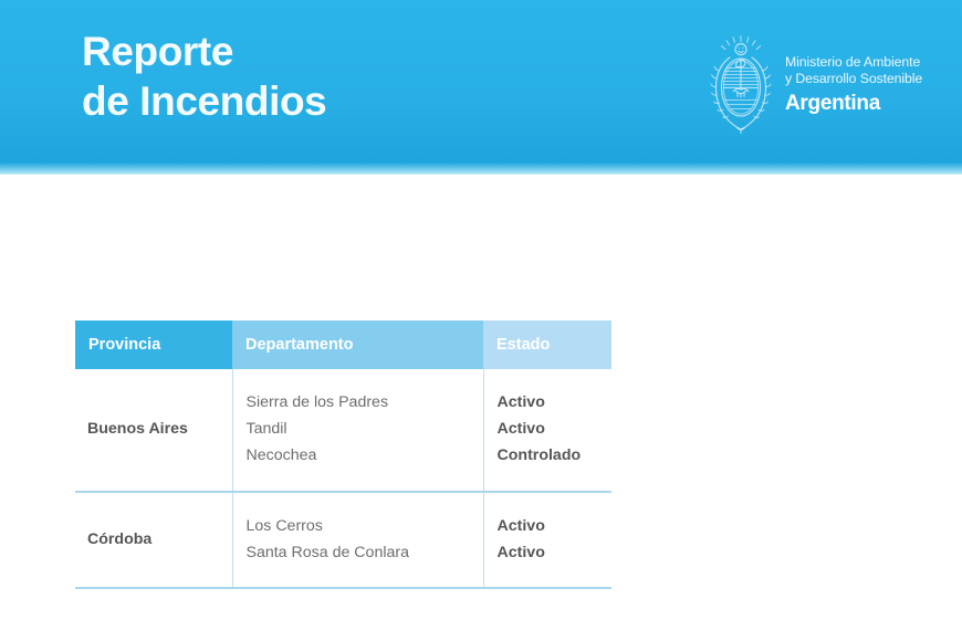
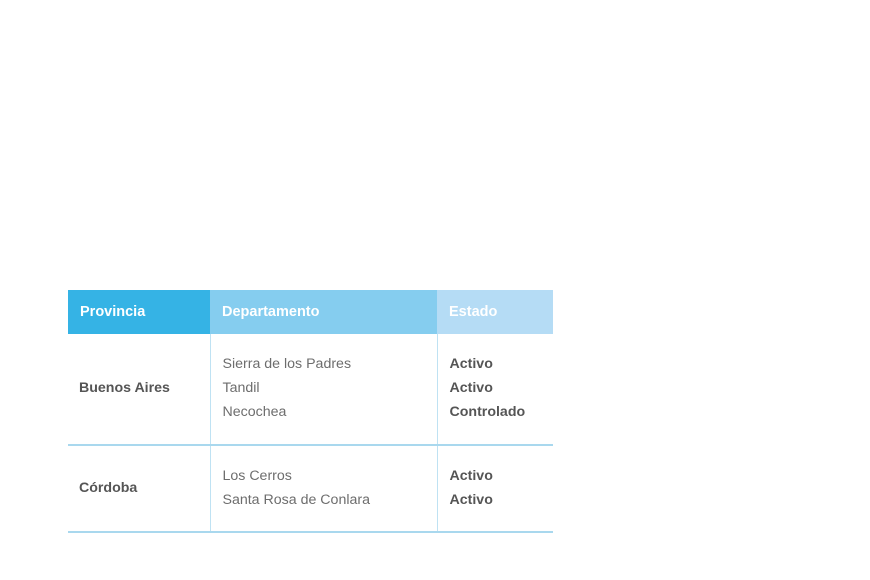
- Reporte
- de Incendios
- Ministerio de Ambiente
- y Desarrollo Sostenible
- Argentina
  Provincia	Departamento	Estado
  Buenos Aires	Sierra de los Padres Tandil Necochea	Activo Activo Controlado
  Córdoba	Los Cerros Santa Rosa de Conlara	Activo Activo
